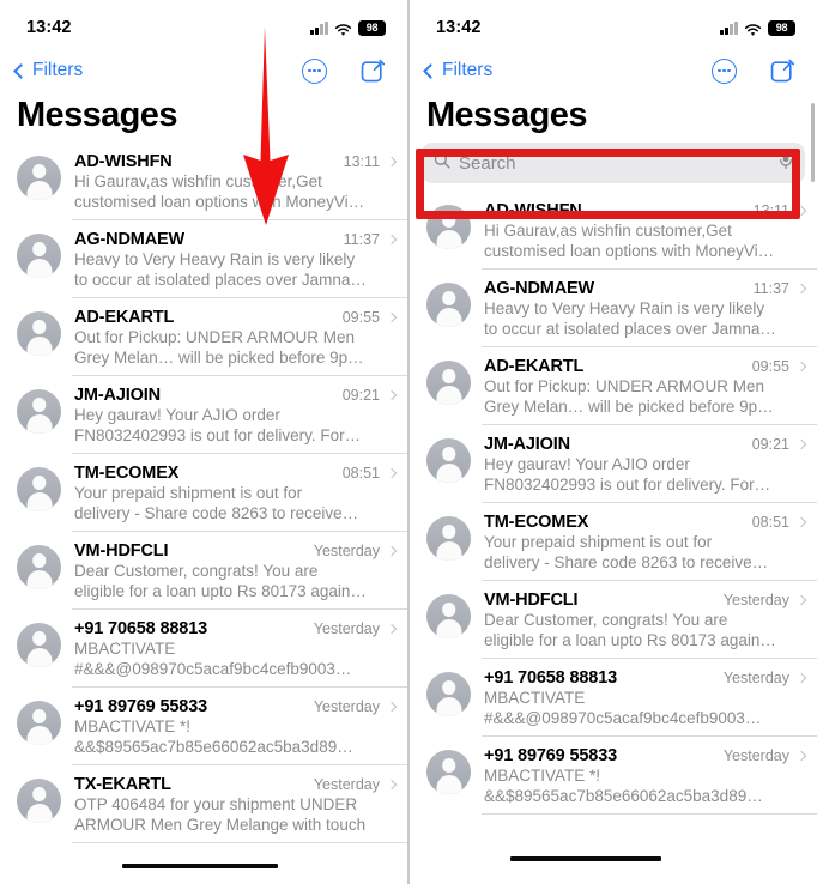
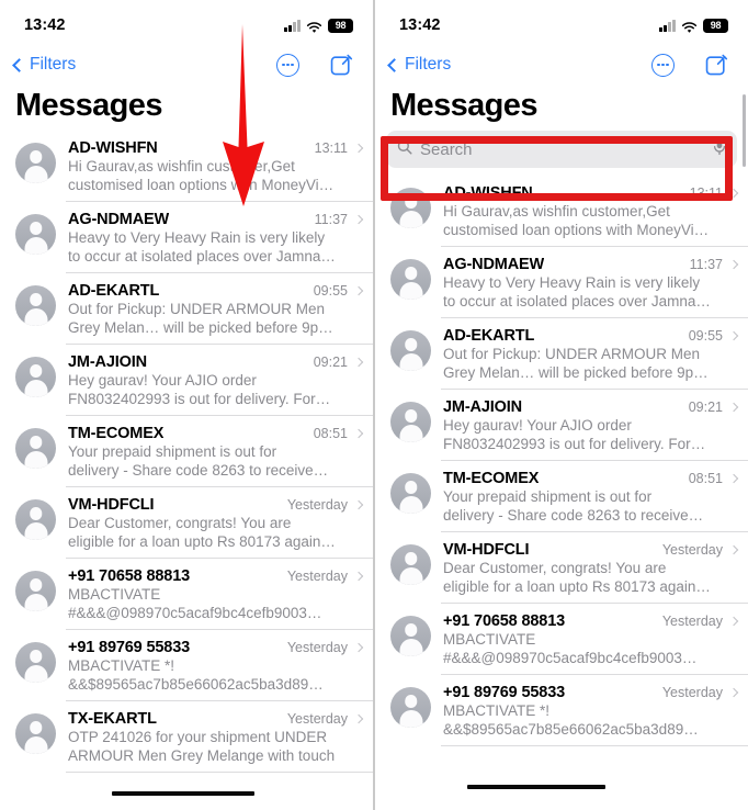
  13:42
  98
  Filters
  Messages
  AD-WISHFN
  13:11
  Hi Gaurav,as wishfin cuser,Get
  customised loan options wh MoneyVi…
  AG-NDMAEW
  11:37
  Heavy to Very Heavy Rain is very likely
  to occur at isolated places over Jamna…
  AD-EKARTL
  09:55
  Out for Pickup: UNDER ARMOUR Men
  Grey Melan… will be picked before 9p…
  JM-AJIOIN
  09:21
  Hey gaurav! Your AJIO order
  FN8032402993 is out for delivery. For…
  TM-ECOMEX
  08:51
  Your prepaid shipment is out for
  delivery - Share code 8263 to receive…
  VM-HDFCLI
  Yesterday
  Dear Customer, congrats! You are
  eligible for a loan upto Rs 80173 again…
  +91 70658 88813
  Yesterday
  MBACTIVATE
  #&&&@098970c5acaf9bc4cefb9003…
  +91 89769 55833
  Yesterday
  MBACTIVATE *!
  &&$89565ac7b85e66062ac5ba3d89…
  TX-EKARTL
  Yesterday
- OTP 406484 for your shipment UNDER
+ OTP 241026 for your shipment UNDER
  ARMOUR Men Grey Melange with touch
  13:42
  98
  Filters
  Messages
  Search
  AD-WISHFN
  13:11
  Hi Gaurav,as wishfin customer,Get
  customised loan options with MoneyVi…
  AG-NDMAEW
  11:37
  Heavy to Very Heavy Rain is very likely
  to occur at isolated places over Jamna…
  AD-EKARTL
  09:55
  Out for Pickup: UNDER ARMOUR Men
  Grey Melan… will be picked before 9p…
  JM-AJIOIN
  09:21
  Hey gaurav! Your AJIO order
  FN8032402993 is out for delivery. For…
  TM-ECOMEX
  08:51
  Your prepaid shipment is out for
  delivery - Share code 8263 to receive…
  VM-HDFCLI
  Yesterday
  Dear Customer, congrats! You are
  eligible for a loan upto Rs 80173 again…
  +91 70658 88813
  Yesterday
  MBACTIVATE
  #&&&@098970c5acaf9bc4cefb9003…
  +91 89769 55833
  Yesterday
  MBACTIVATE *!
  &&$89565ac7b85e66062ac5ba3d89…
